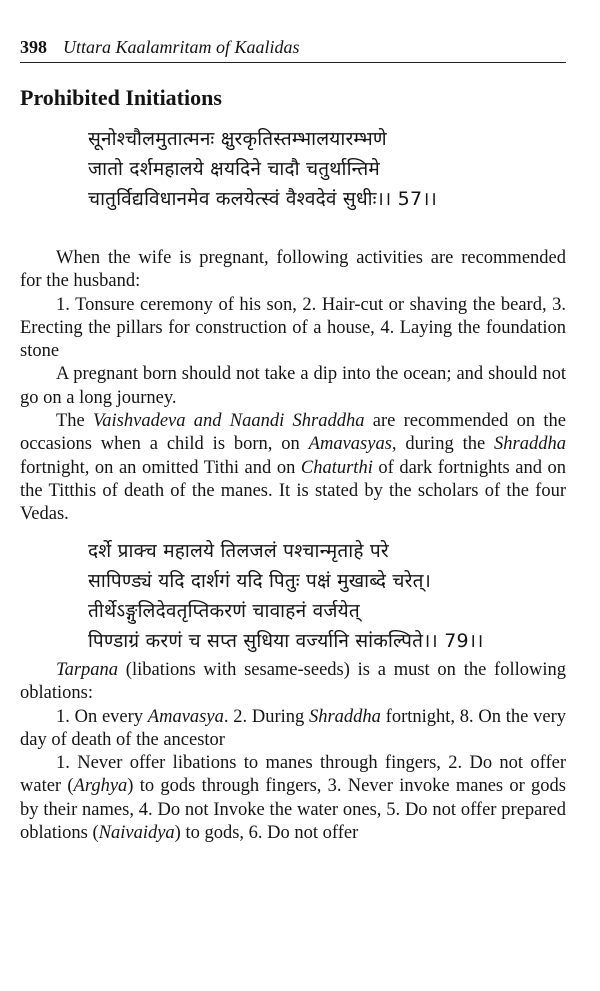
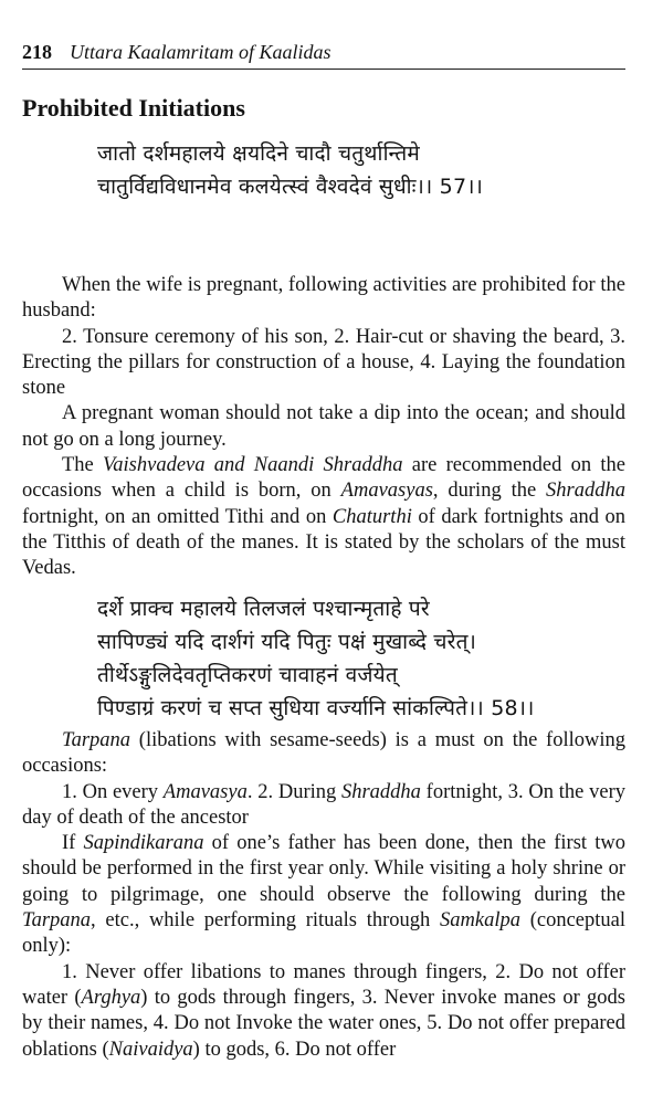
- 398 Uttara Kaalamritam of Kaalidas
+ 218 Uttara Kaalamritam of Kaalidas
  Prohibited Initiations
- सूनोश्चौलमुतात्मनः क्षुरकृतिस्तम्भालयारम्भणे
  जातो दर्शमहालये क्षयदिने चादौ चतुर्थान्तिमे
  चातुर्विद्यविधानमेव कलयेत्स्वं वैश्वदेवं सुधीः।। 57।।
- When the wife is pregnant, following activities are recommended for the husband:
+ When the wife is pregnant, following activities are prohibited for the husband:
- 1. Tonsure ceremony of his son, 2. Hair-cut or shaving the beard, 3. Erecting the pillars for construction of a house, 4. Laying the foundation stone
+ 2. Tonsure ceremony of his son, 2. Hair-cut or shaving the beard, 3. Erecting the pillars for construction of a house, 4. Laying the foundation stone
- A pregnant born should not take a dip into the ocean; and should not go on a long journey.
+ A pregnant woman should not take a dip into the ocean; and should not go on a long journey.
- The Vaishvadeva and Naandi Shraddha are recommended on the occasions when a child is born, on Amavasyas, during the Shraddha fortnight, on an omitted Tithi and on Chaturthi of dark fortnights and on the Titthis of death of the manes. It is stated by the scholars of the four Vedas.
+ The Vaishvadeva and Naandi Shraddha are recommended on the occasions when a child is born, on Amavasyas, during the Shraddha fortnight, on an omitted Tithi and on Chaturthi of dark fortnights and on the Titthis of death of the manes. It is stated by the scholars of the must Vedas.
  दर्शे प्राक्च महालये तिलजलं पश्चान्मृताहे परे
  सापिण्ड्यं यदि दार्शगं यदि पितुः पक्षं मुखाब्दे चरेत्।
  तीर्थेऽङ्गुलिदेवतृप्तिकरणं चावाहनं वर्जयेत्
- पिण्डाग्रं करणं च सप्त सुधिया वर्ज्यानि सांकल्पिते।। 79।।
+ पिण्डाग्रं करणं च सप्त सुधिया वर्ज्यानि सांकल्पिते।। 58।।
- Tarpana (libations with sesame-seeds) is a must on the following oblations:
+ Tarpana (libations with sesame-seeds) is a must on the following occasions:
- 1. On every Amavasya. 2. During Shraddha fortnight, 8. On the very day of death of the ancestor
+ 1. On every Amavasya. 2. During Shraddha fortnight, 3. On the very day of death of the ancestor
+ If Sapindikarana of one’s father has been done, then the first two should be performed in the first year only. While visiting a holy shrine or going to pilgrimage, one should observe the following during the Tarpana, etc., while performing rituals through Samkalpa (conceptual only):
  1. Never offer libations to manes through fingers, 2. Do not offer water (Arghya) to gods through fingers, 3. Never invoke manes or gods by their names, 4. Do not Invoke the water ones, 5. Do not offer prepared oblations (Naivaidya) to gods, 6. Do not offer
